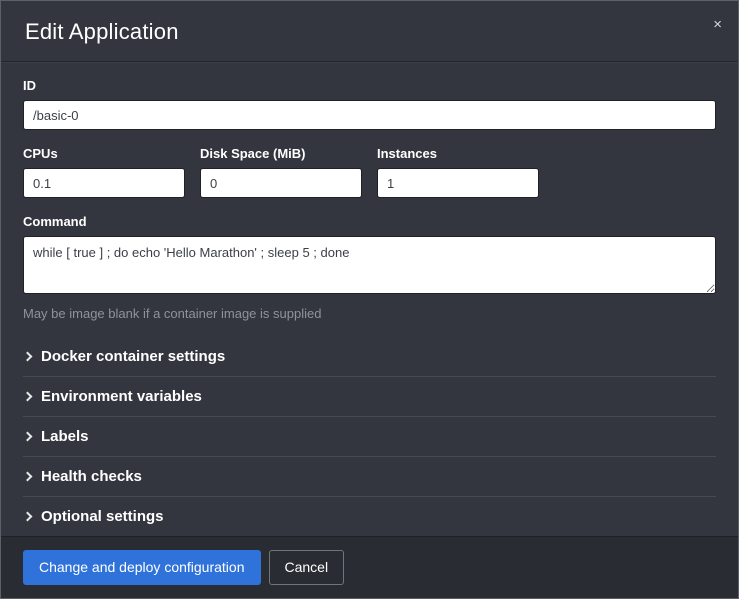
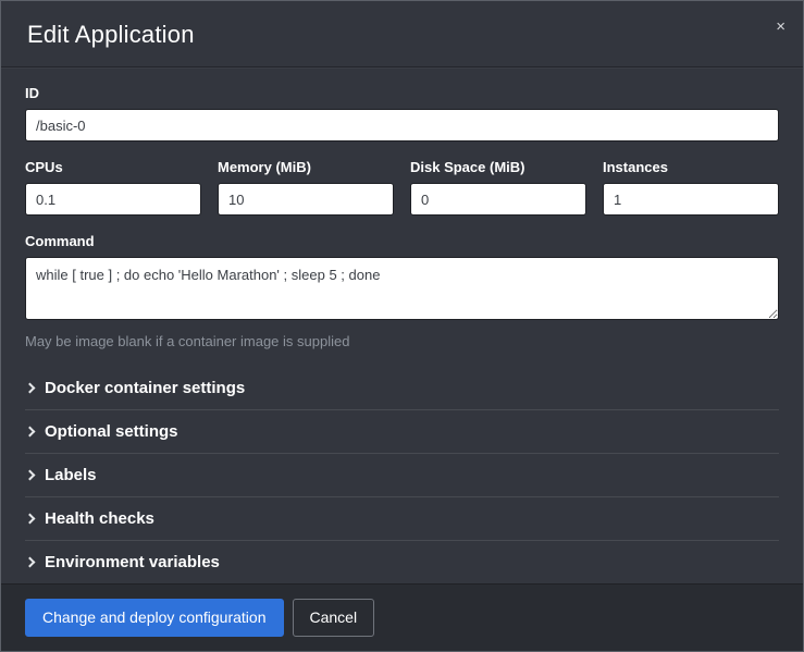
  Edit Application
  ×
  ID
  /basic-0
  CPUs
  0.1
+ Memory (MiB)
+ 10
  Disk Space (MiB)
  0
  Instances
  1
  Command
  while [ true ] ; do echo 'Hello Marathon' ; sleep 5 ; done
  May be image blank if a container image is supplied
  Docker container settings
- Environment variables
+ Optional settings
  Labels
  Health checks
- Optional settings
+ Environment variables
  Change and deploy configuration
  Cancel
